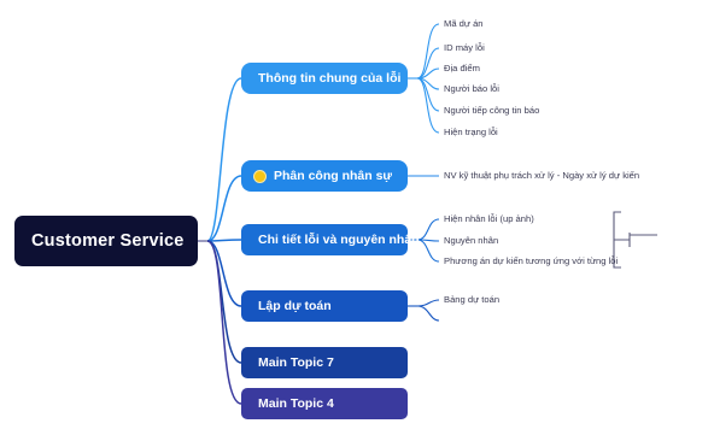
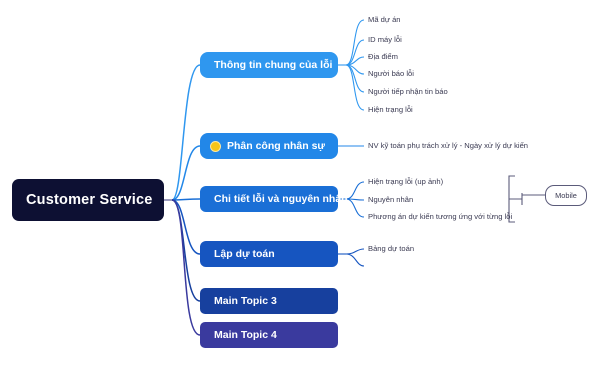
  Customer Service
  Thông tin chung của lỗi
  Phân công nhân sự
  Chi tiết lỗi và nguyên nhân
  Lập dự toán
- Main Topic 7
+ Main Topic 3
  Main Topic 4
  Mã dự án
  ID máy lỗi
  Địa điểm
  Người báo lỗi
- Người tiếp công tin báo
+ Người tiếp nhận tin báo
  Hiện trạng lỗi
- NV kỹ thuật phụ trách xử lý - Ngày xử lý dự kiến
+ NV kỹ toán phụ trách xử lý - Ngày xử lý dự kiến
- Hiện nhân lỗi (up ảnh)
+ Hiện trạng lỗi (up ảnh)
  Nguyên nhân
  Phương án dự kiến tương ứng với từng lỗi
  Bảng dự toán
+ Mobile
